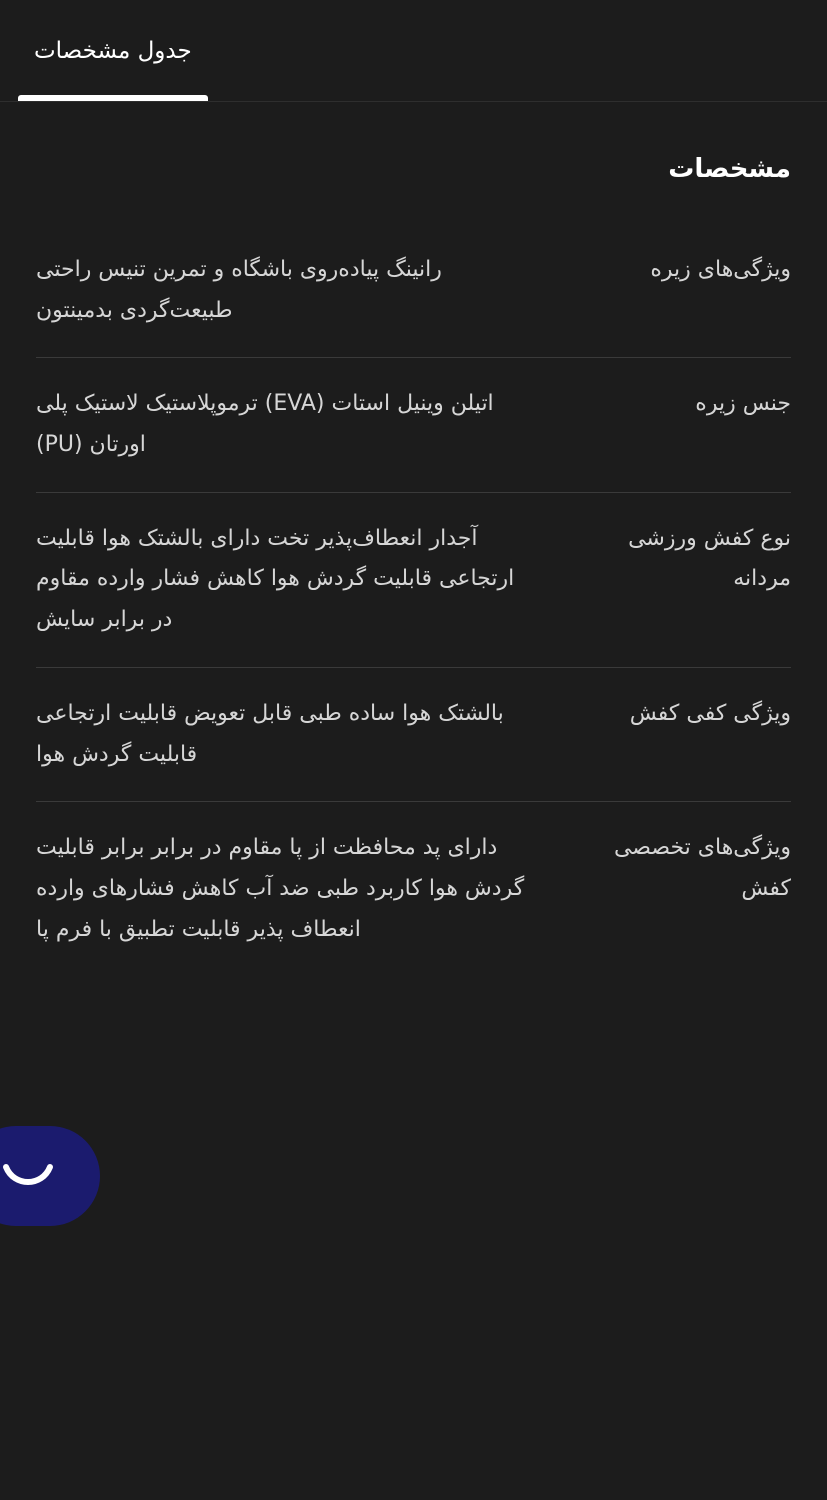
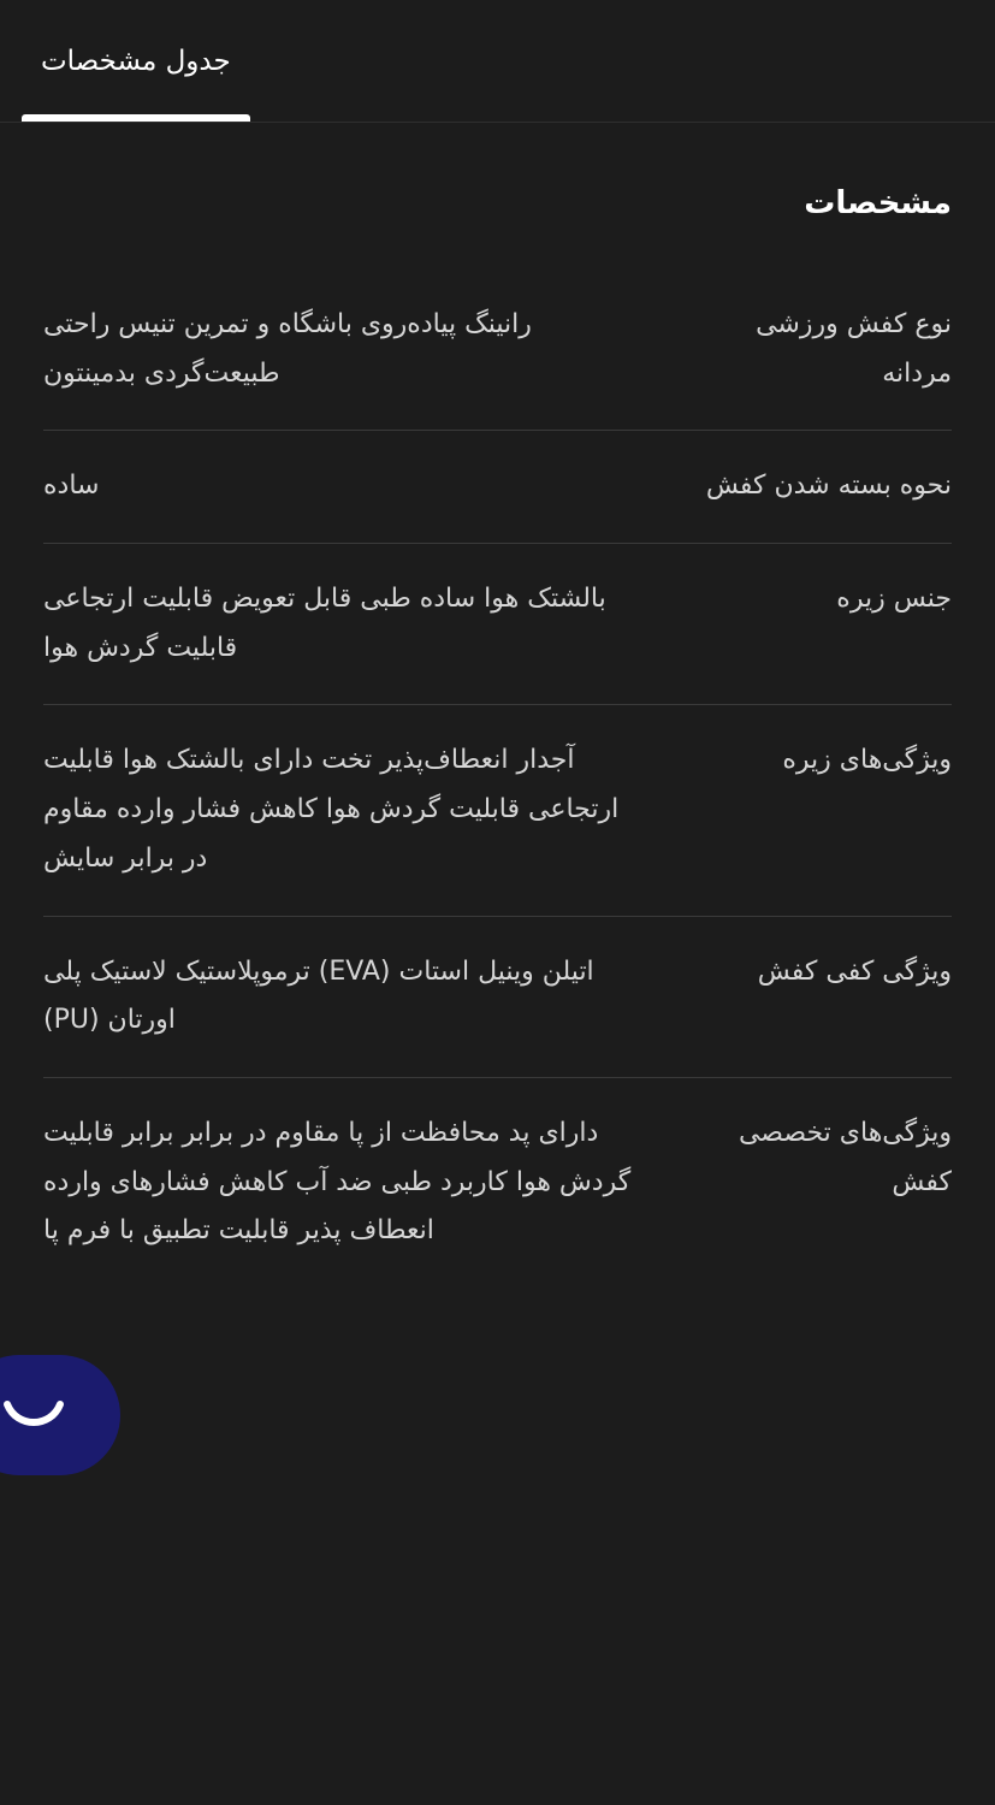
  جدول مشخصات
  مشخصات
- ویژگی‌های زیره	رانینگ پیاده‌روی باشگاه و تمرین تنیس راحتی طبیعت‌گردی بدمینتون
+ نوع کفش ورزشی مردانه	رانینگ پیاده‌روی باشگاه و تمرین تنیس راحتی طبیعت‌گردی بدمینتون
+ نحوه بسته شدن کفش	ساده
- جنس زیره	اتیلن وینیل استات (EVA) ترموپلاستیک لاستیک پلی اورتان (PU)
+ جنس زیره	بالشتک هوا ساده طبی قابل تعویض قابلیت ارتجاعی قابلیت گردش هوا
- نوع کفش ورزشی مردانه	آجدار انعطاف‌پذیر تخت دارای بالشتک هوا قابلیت ارتجاعی قابلیت گردش هوا کاهش فشار وارده مقاوم در برابر سایش
+ ویژگی‌های زیره	آجدار انعطاف‌پذیر تخت دارای بالشتک هوا قابلیت ارتجاعی قابلیت گردش هوا کاهش فشار وارده مقاوم در برابر سایش
- ویژگی کفی کفش	بالشتک هوا ساده طبی قابل تعویض قابلیت ارتجاعی قابلیت گردش هوا
+ ویژگی کفی کفش	اتیلن وینیل استات (EVA) ترموپلاستیک لاستیک پلی اورتان (PU)
  ویژگی‌های تخصصی کفش	دارای پد محافظت از پا مقاوم در برابر برابر قابلیت گردش هوا کاربرد طبی ضد آب کاهش فشارهای وارده انعطاف پذیر قابلیت تطبیق با فرم پا
